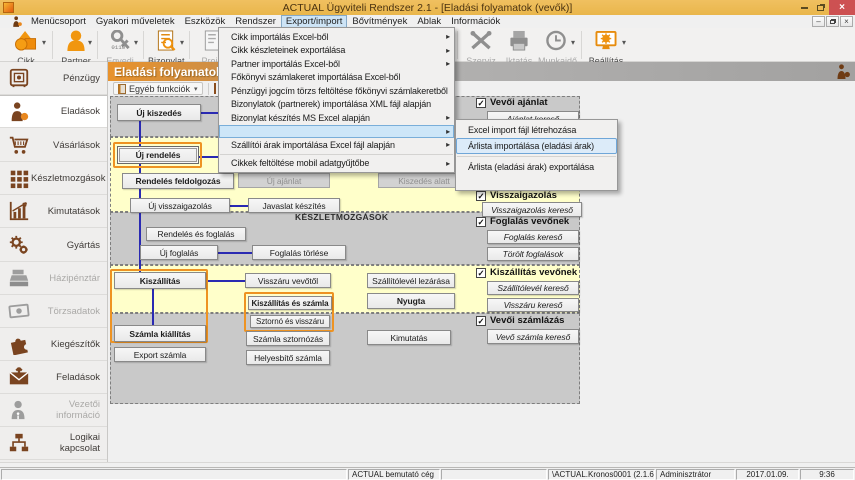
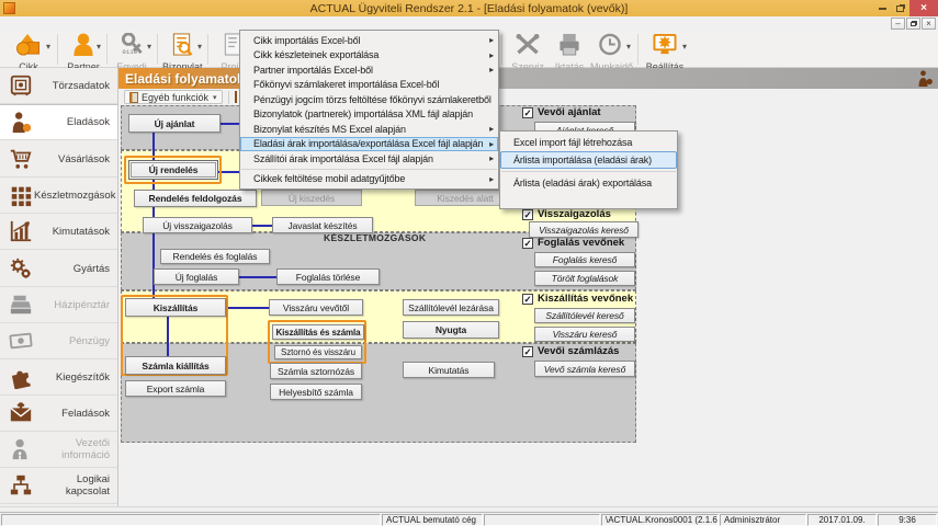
  ACTUAL Ügyviteli Rendszer 2.1 - [Eladási folyamatok (vevők)]
  ×
- Menücsoport
- Gyakori műveletek
- Eszközök
- Rendszer
- Export/import
- Bővítmények
- Ablak
- Információk
  –
  ×
  Cikk
  ▾
  Partner
  ▾
  Egyedi
  ▾
  Bizonylat
  ▾
  Proj
  Szerviz
  Iktatás
  Munkaidő
  ▾
  Beállítás
  ▾
- Pénzügy
+ Törzsadatok
  Eladások
  Vásárlások
  Készletmozgások
  Kimutatások
  Gyártás
  Házipénztár
- Törzsadatok
+ Pénzügy
  Kiegészítők
  Feladások
  Vezetői információ
  Logikai kapcsolat
  Egyéb funkciók
  KÉSZLETMOZGÁSOK
- Új kiszedés
+ Új ajánlat
  Új rendelés
  Rendelés feldolgozás
- Új ajánlat
+ Új kiszedés
  Kiszedés alatt
  Új visszaigazolás
  Javaslat készítés
  Rendelés és foglalás
  Új foglalás
  Foglalás törlése
  Kiszállítás
  Visszáru vevőtől
  Szállítólevél lezárása
  Kiszállítás és számla
  Nyugta
  Sztornó és visszáru
  Számla kiállítás
  Számla sztornózás
  Kimutatás
  Export számla
  Helyesbítő számla
  ✓
  Vevői ajánlat
  ✓
  Visszaigazolás
  Visszaigazolás kereső
  ✓
  Foglalás vevőnek
  Foglalás kereső
  Törölt foglalások
  ✓
  Kiszállítás vevőnek
  Szállítólevél kereső
  Visszáru kereső
  ✓
  Vevői számlázás
  Vevő számla kereső
  Cikk importálás Excel-ből
  ▸
  Cikk készleteinek exportálása
  ▸
  Partner importálás Excel-ből
  ▸
  Főkönyvi számlakeret importálása Excel-ből
  Pénzügyi jogcím törzs feltöltése főkönyvi számlakeretből
  Bizonylatok (partnerek) importálása XML fájl alapján
  Bizonylat készítés MS Excel alapján
  ▸
+ Eladási árak importálása/exportálása Excel fájl alapján
  ▸
  Szállítói árak importálása Excel fájl alapján
  ▸
  Cikkek feltöltése mobil adatgyűjtőbe
  ▸
  Excel import fájl létrehozása
  Árlista importálása (eladási árak)
  Árlista (eladási árak) exportálása
  ACTUAL bemutató cég
  \ACTUAL.Kronos0001 (2.1.6
  Adminisztrátor
  2017.01.09.
  9:36
